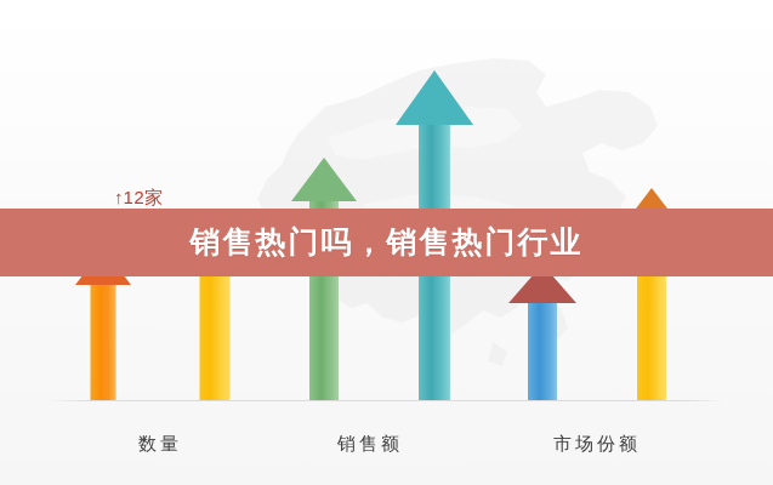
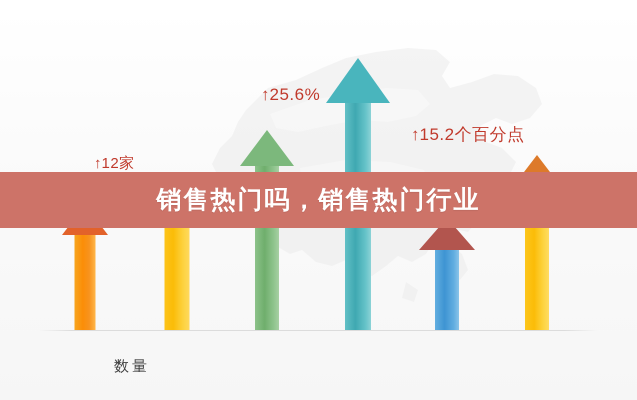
  ↑12家
+ ↑25.6%
+ ↑15.2个百分点
  数量
- 销售额
- 市场份额
  销售热门吗，销售热门行业
